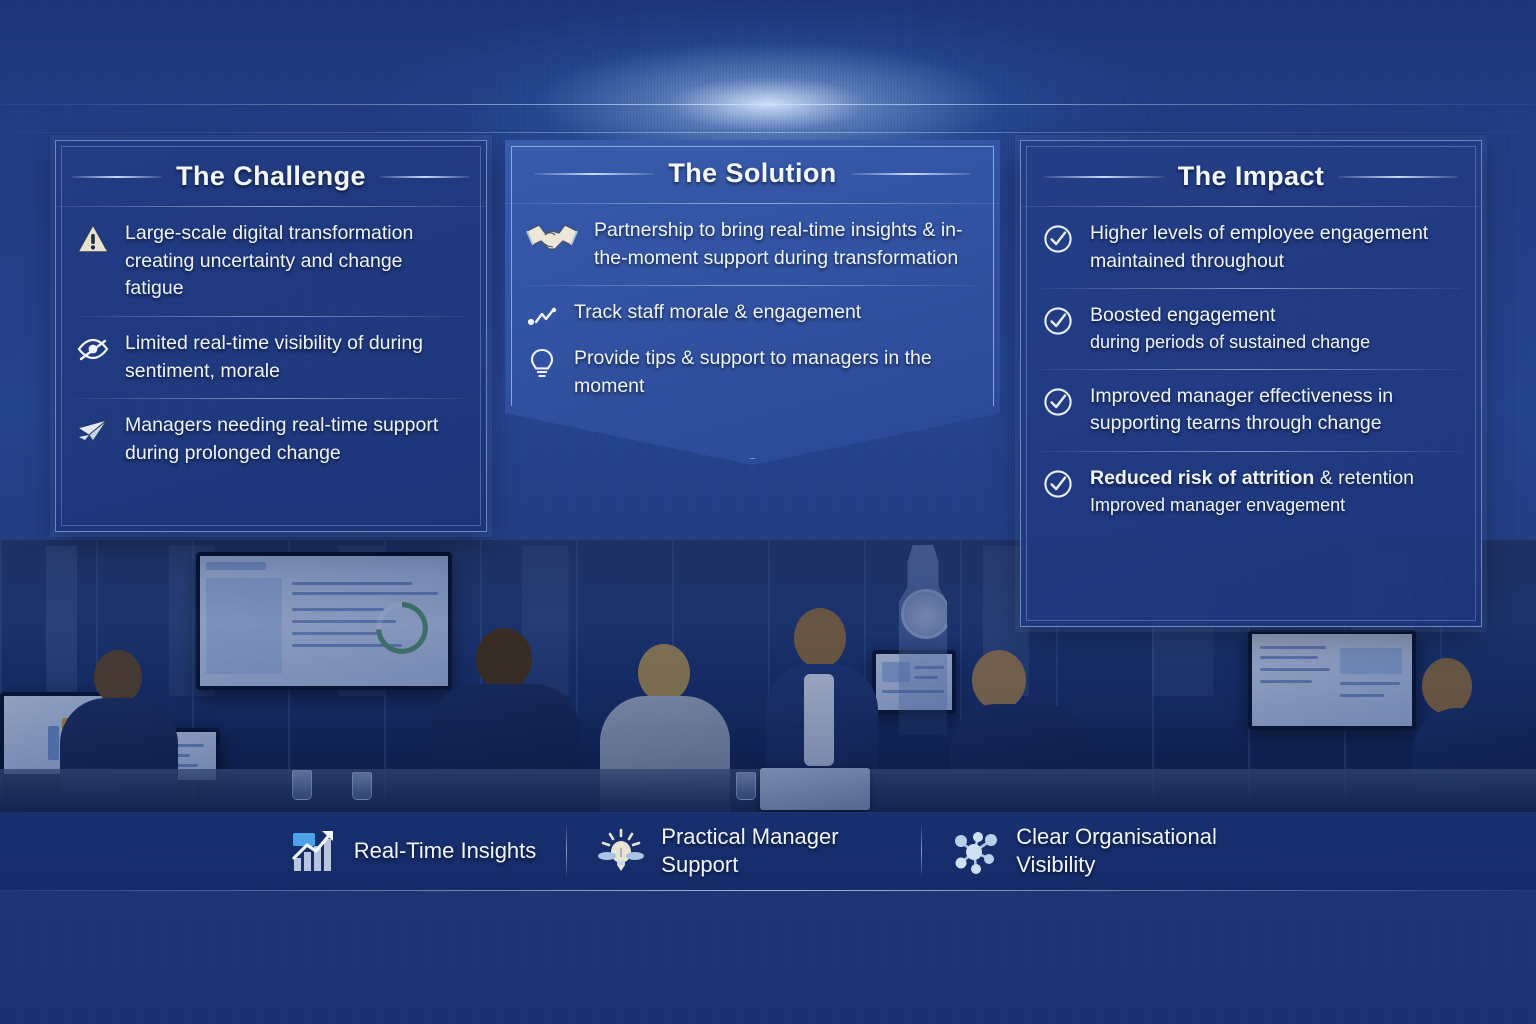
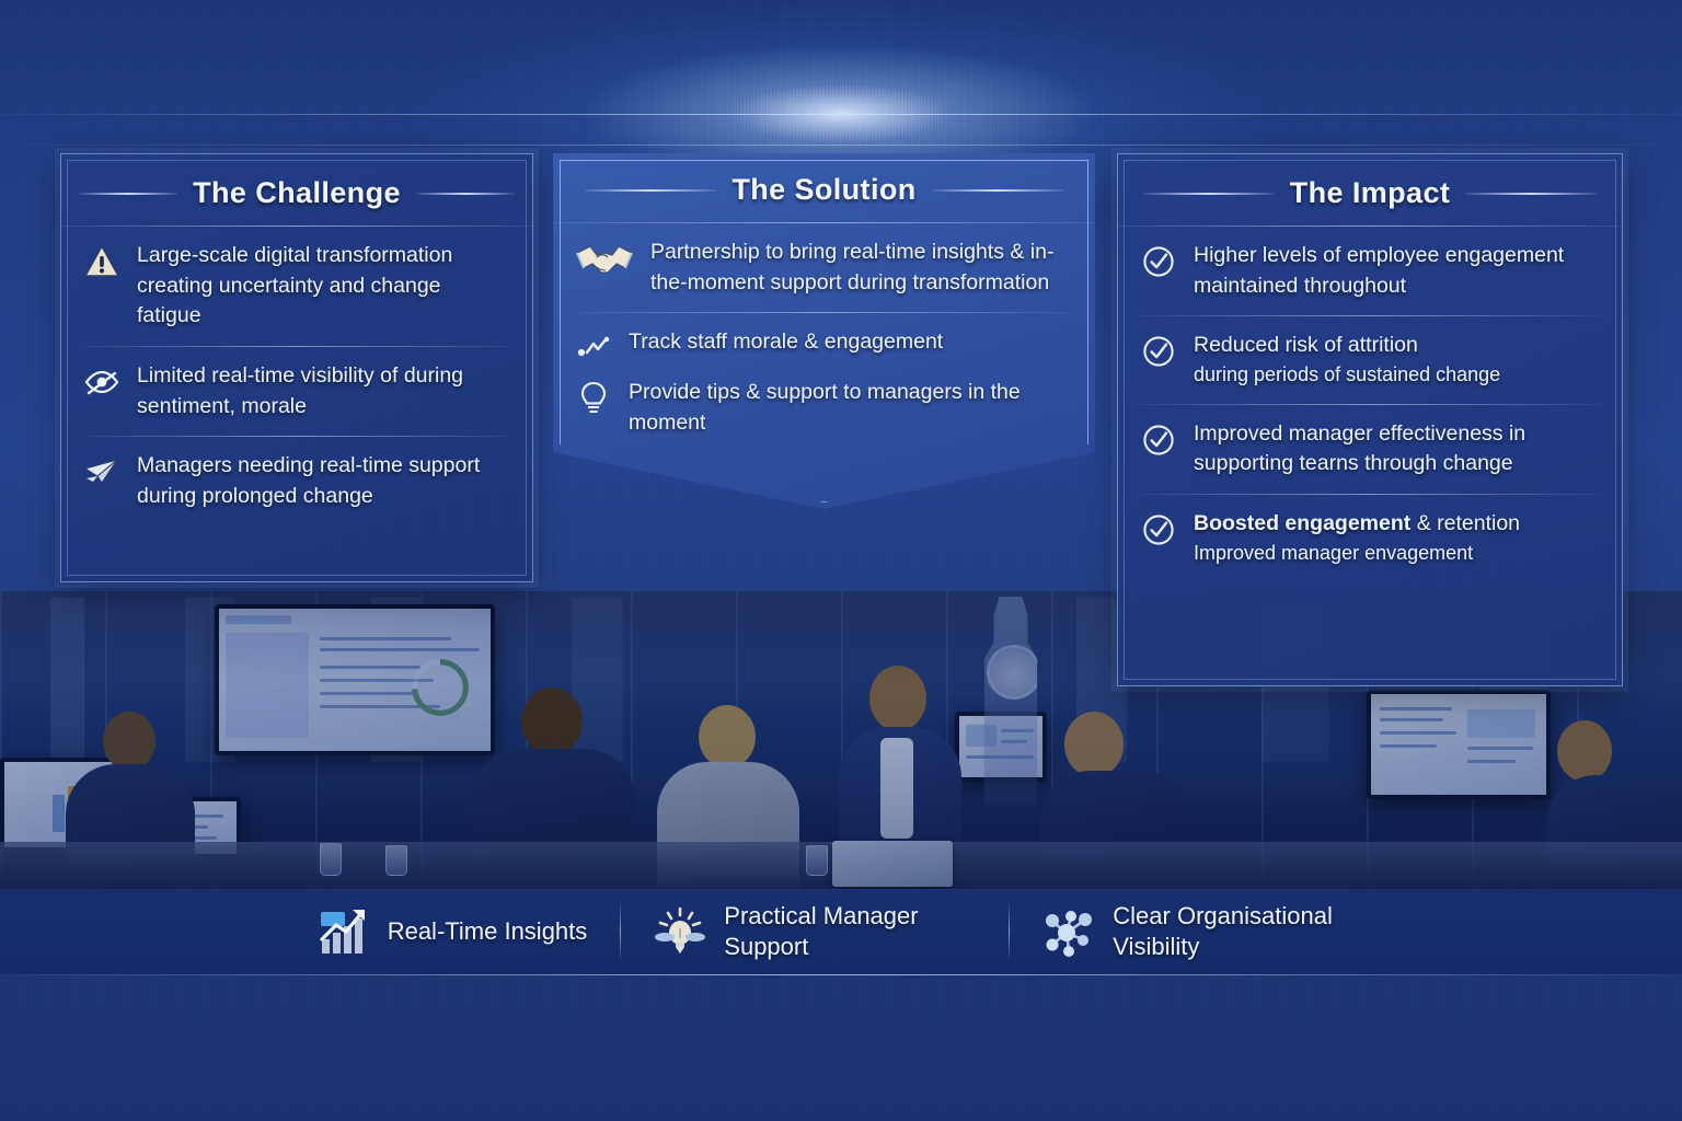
  The Challenge
  Large-scale digital transformation creating uncertainty and change fatigue
  Limited real-time visibility of during sentiment, morale
  Managers needing real-time support during prolonged change
  The Solution
  Partnership to bring real-time insights & in-the-moment support during transformation
  Track staff morale & engagement
  Provide tips & support to managers in the moment
  The Impact
  Higher levels of employee engagement maintained throughout
- Boosted engagement
+ Reduced risk of attrition
  during periods of sustained change
  Improved manager effectiveness in supporting tearns through change
- Reduced risk of attrition & retention
+ Boosted engagement & retention
  Improved manager envagement
  Real-Time Insights
  Practical Manager Support
  Clear Organisational Visibility
